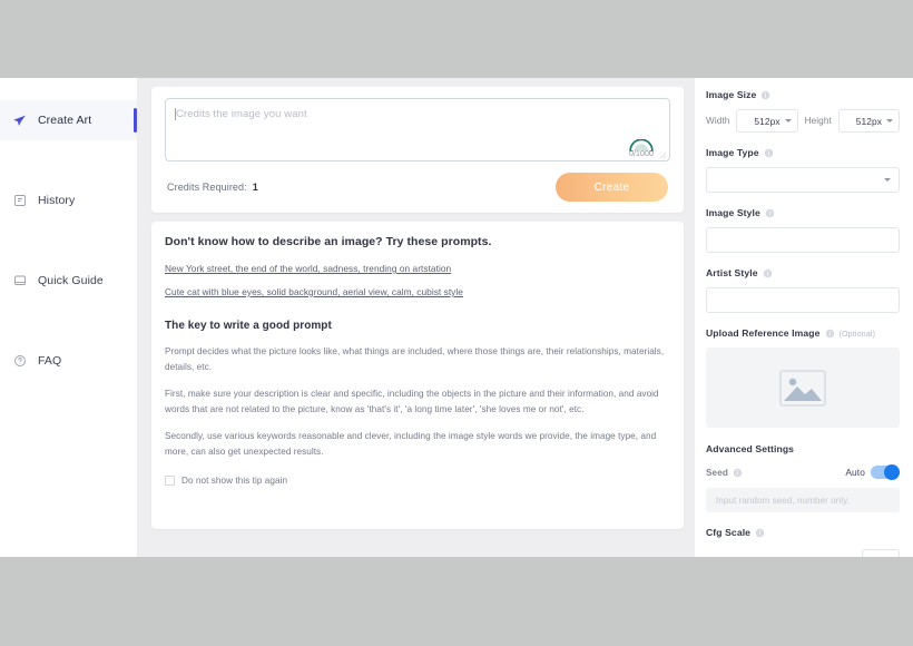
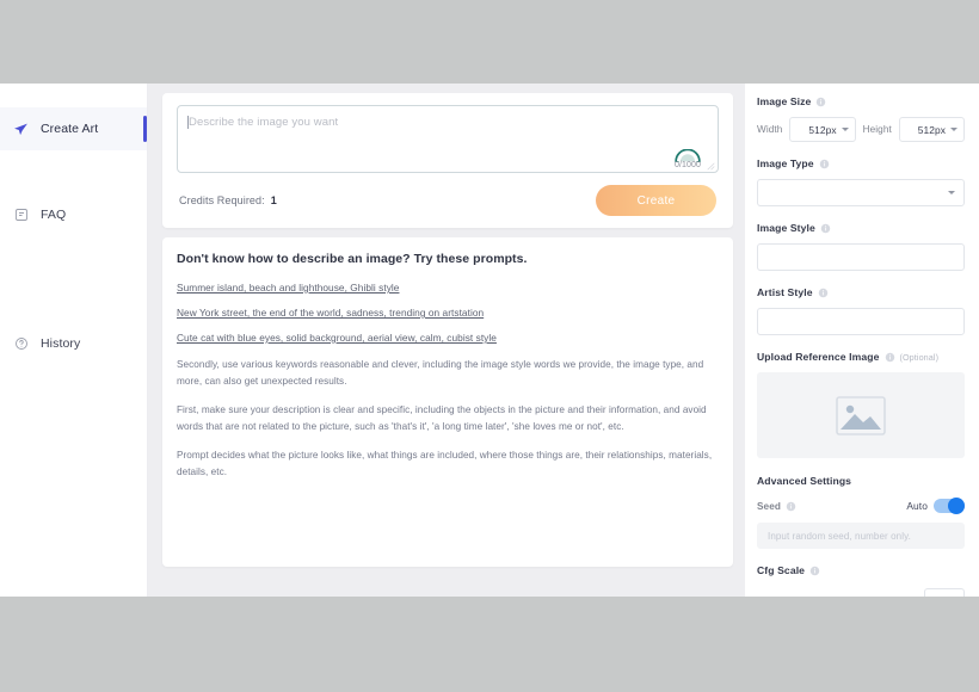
  Create Art
- History
+ FAQ
- Quick Guide
- FAQ
+ History
- Credits the image you want
+ Describe the image you want
  Credits Required: 1
  Create
  Don't know how to describe an image? Try these prompts.
+ Summer island, beach and lighthouse, Ghibli style
  New York street, the end of the world, sadness, trending on artstation
  Cute cat with blue eyes, solid background, aerial view, calm, cubist style
- The key to write a good prompt
- Prompt decides what the picture looks like, what things are included, where those things are, their relationships, materials, details, etc.
+ Secondly, use various keywords reasonable and clever, including the image style words we provide, the image type, and more, can also get unexpected results.
- First, make sure your description is clear and specific, including the objects in the picture and their information, and avoid words that are not related to the picture, know as 'that's it', 'a long time later', 'she loves me or not', etc.
+ First, make sure your description is clear and specific, including the objects in the picture and their information, and avoid words that are not related to the picture, such as 'that's it', 'a long time later', 'she loves me or not', etc.
- Secondly, use various keywords reasonable and clever, including the image style words we provide, the image type, and more, can also get unexpected results.
+ Prompt decides what the picture looks like, what things are included, where those things are, their relationships, materials, details, etc.
- Do not show this tip again
  Image Size
  Width
  512px
  Height
  512px
  Image Type
  Image Style
  Artist Style
  Upload Reference Image
  (Optional)
  Advanced Settings
  Seed
  Auto
  Input random seed, number only.
  Cfg Scale
